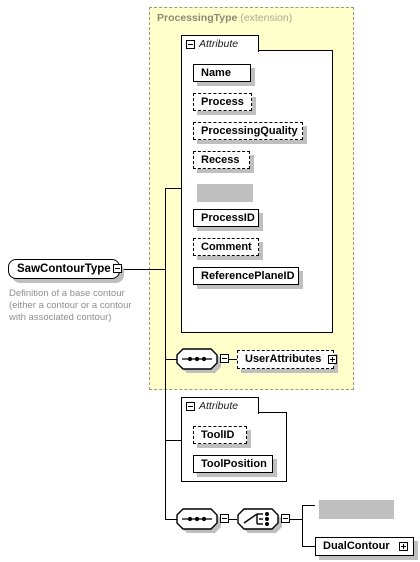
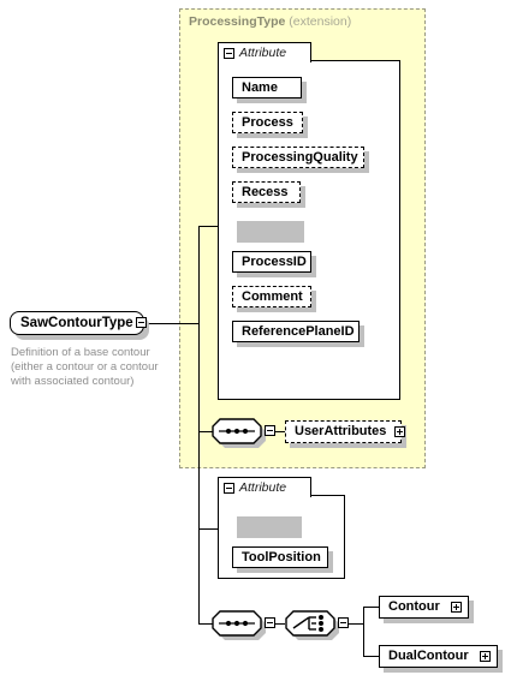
  ProcessingType (extension)
  Attribute
  Name
  Process
  ProcessingQuality
  Recess
  ProcessID
  Comment
  ReferencePlaneID
  UserAttributes
  Attribute
- ToolID
  ToolPosition
+ Contour
  DualContour
  SawContourType
  Definition of a base contour
  (either a contour or a contour
  with associated contour)
